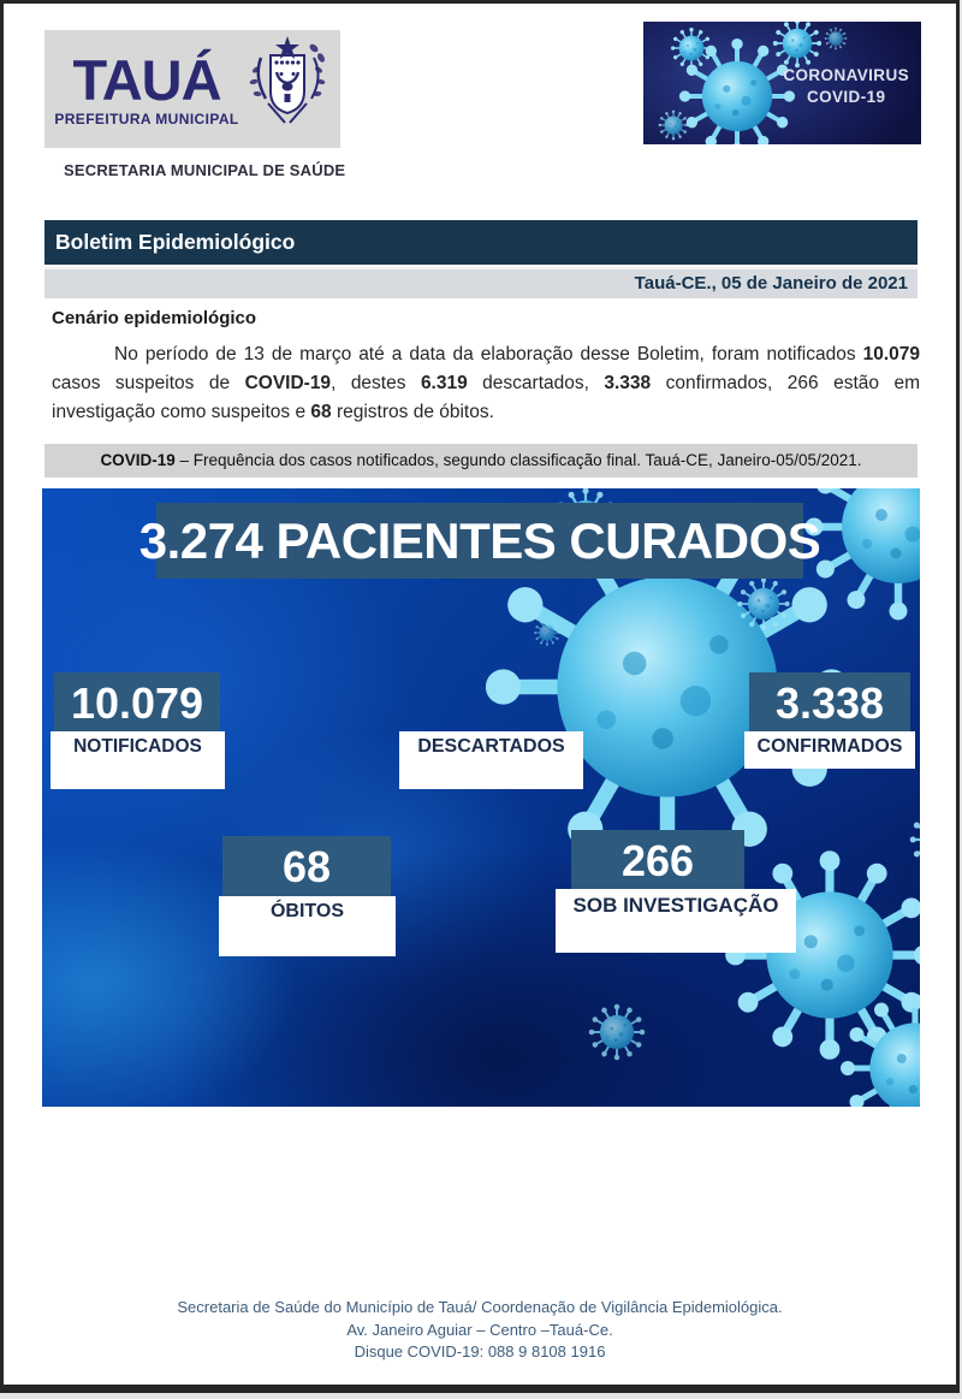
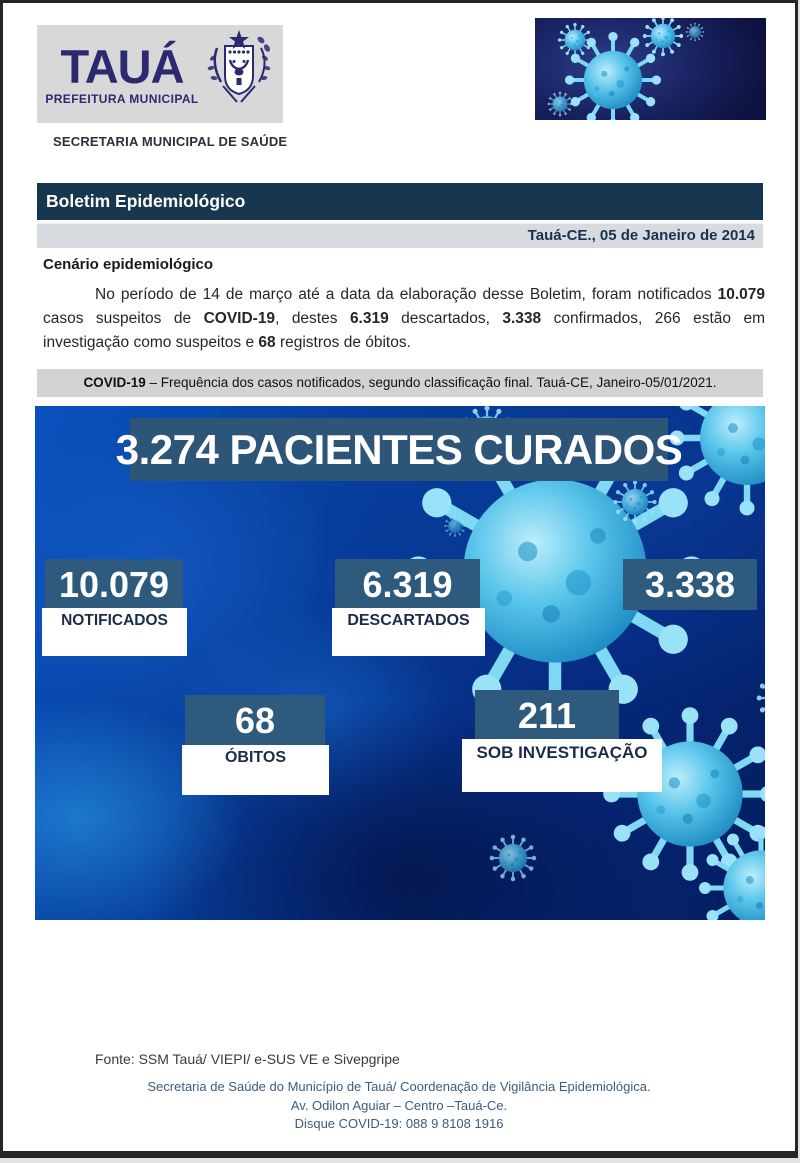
  TAUÁ
  PREFEITURA MUNICIPAL
  SECRETARIA MUNICIPAL DE SAÚDE
- CORONAVIRUS
- COVID-19
  Boletim Epidemiológico
- Tauá-CE., 05 de Janeiro de 2021
+ Tauá-CE., 05 de Janeiro de 2014
  Cenário epidemiológico
- No período de 13 de março até a data da elaboração desse Boletim, foram notificados 10.079 casos suspeitos de COVID-19, destes 6.319 descartados, 3.338 confirmados, 266 estão em investigação como suspeitos e 68 registros de óbitos.
+ No período de 14 de março até a data da elaboração desse Boletim, foram notificados 10.079 casos suspeitos de COVID-19, destes 6.319 descartados, 3.338 confirmados, 266 estão em investigação como suspeitos e 68 registros de óbitos.
- COVID-19 – Frequência dos casos notificados, segundo classificação final. Tauá-CE, Janeiro-05/05/2021.
+ COVID-19 – Frequência dos casos notificados, segundo classificação final. Tauá-CE, Janeiro-05/01/2021.
  3.274 PACIENTES CURADOS
  10.079
  NOTIFICADOS
+ 6.319
  DESCARTADOS
  3.338
- CONFIRMADOS
  68
  ÓBITOS
- 266
+ 211
  SOB INVESTIGAÇÃO
+ Fonte: SSM Tauá/ VIEPI/ e-SUS VE e Sivepgripe
  Secretaria de Saúde do Município de Tauá/ Coordenação de Vigilância Epidemiológica.
- Av. Janeiro Aguiar – Centro –Tauá-Ce.
+ Av. Odilon Aguiar – Centro –Tauá-Ce.
  Disque COVID-19: 088 9 8108 1916
